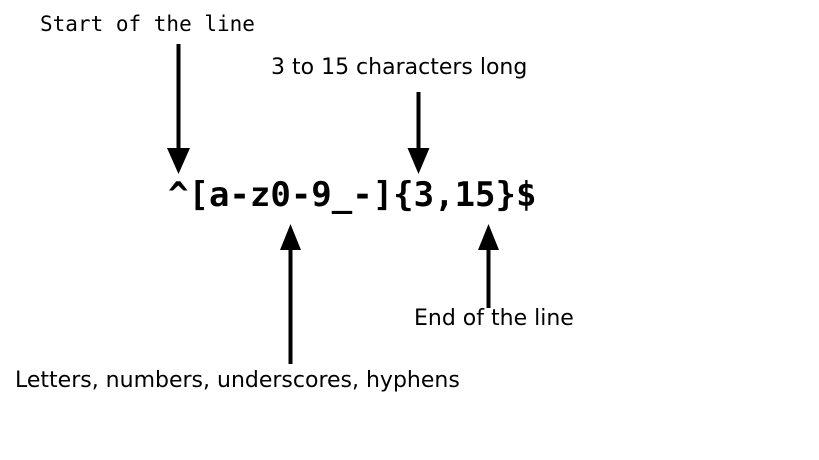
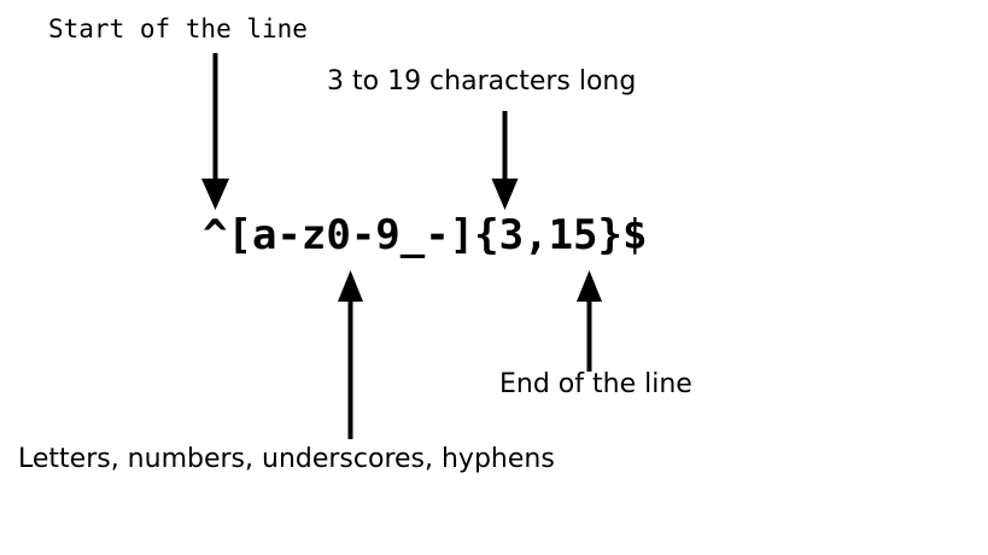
  Start of the line
- 3 to 15 characters long
+ 3 to 19 characters long
  ^[a-z0-9_-]{3,15}$
  End of the line
  Letters, numbers, underscores, hyphens
